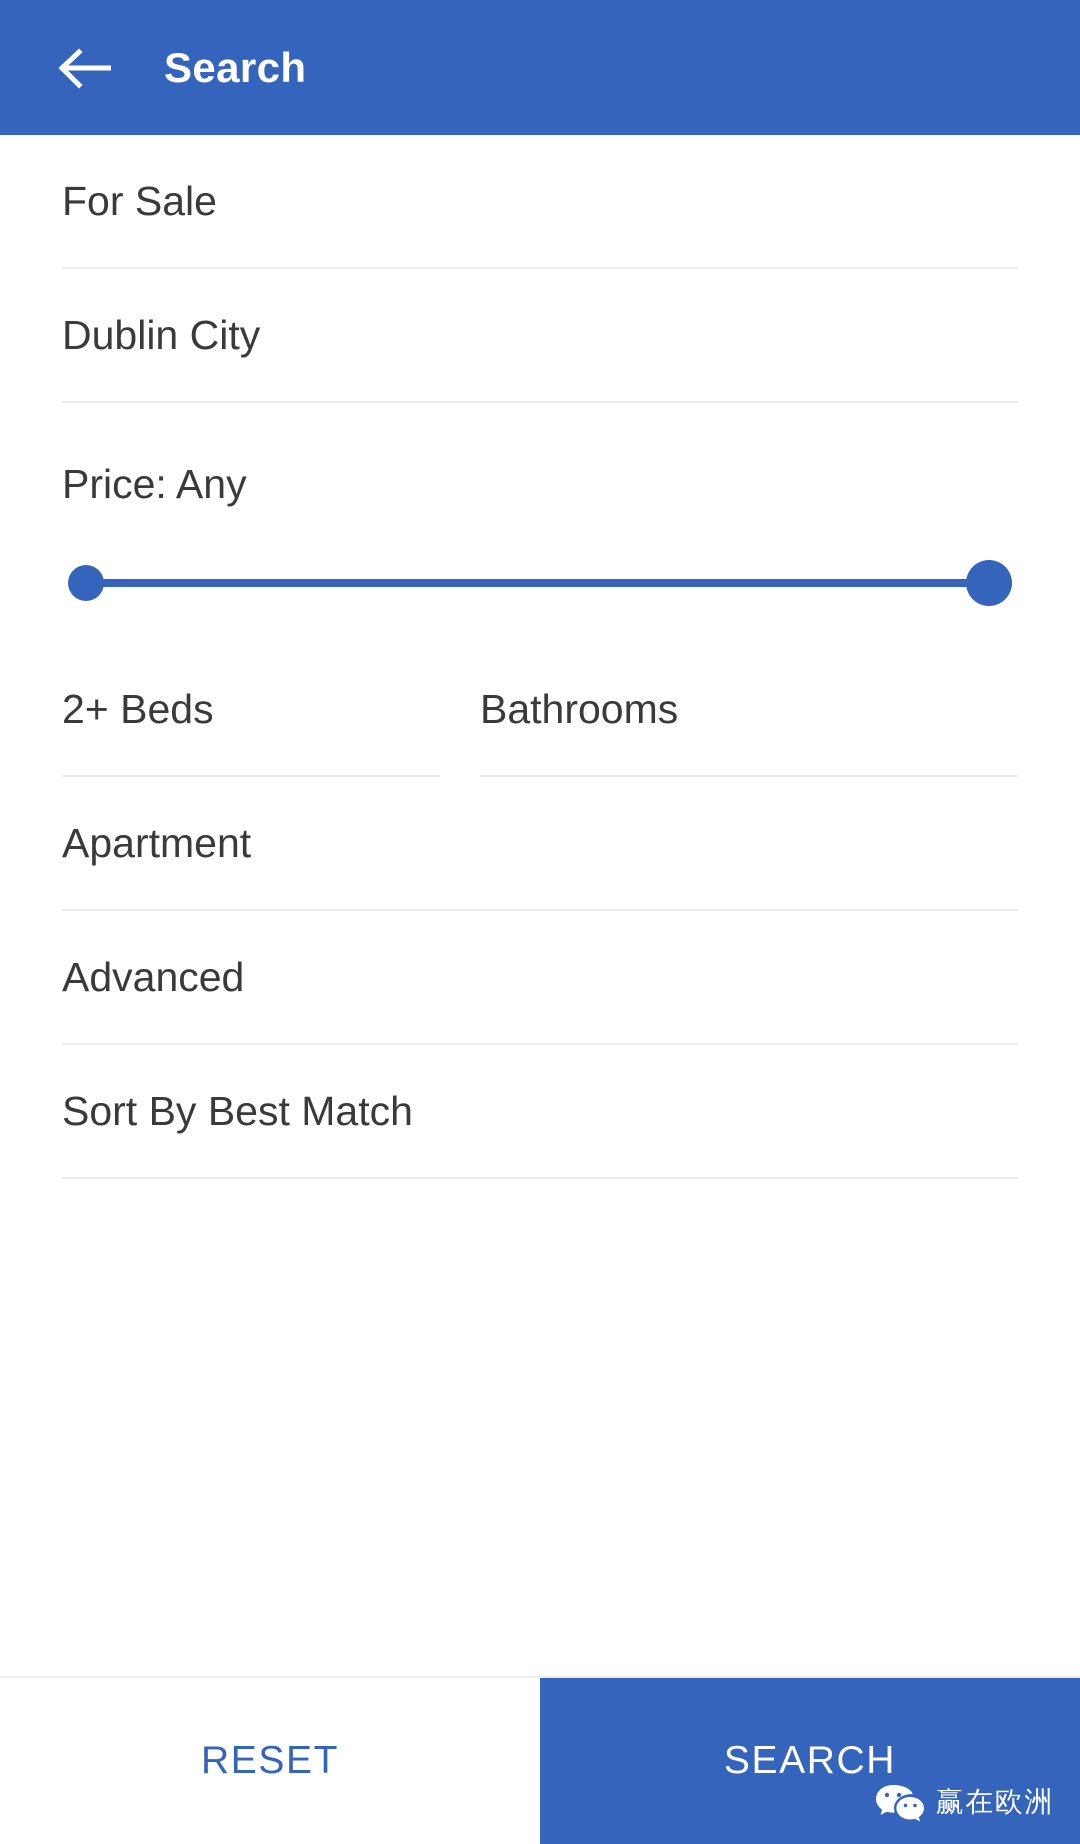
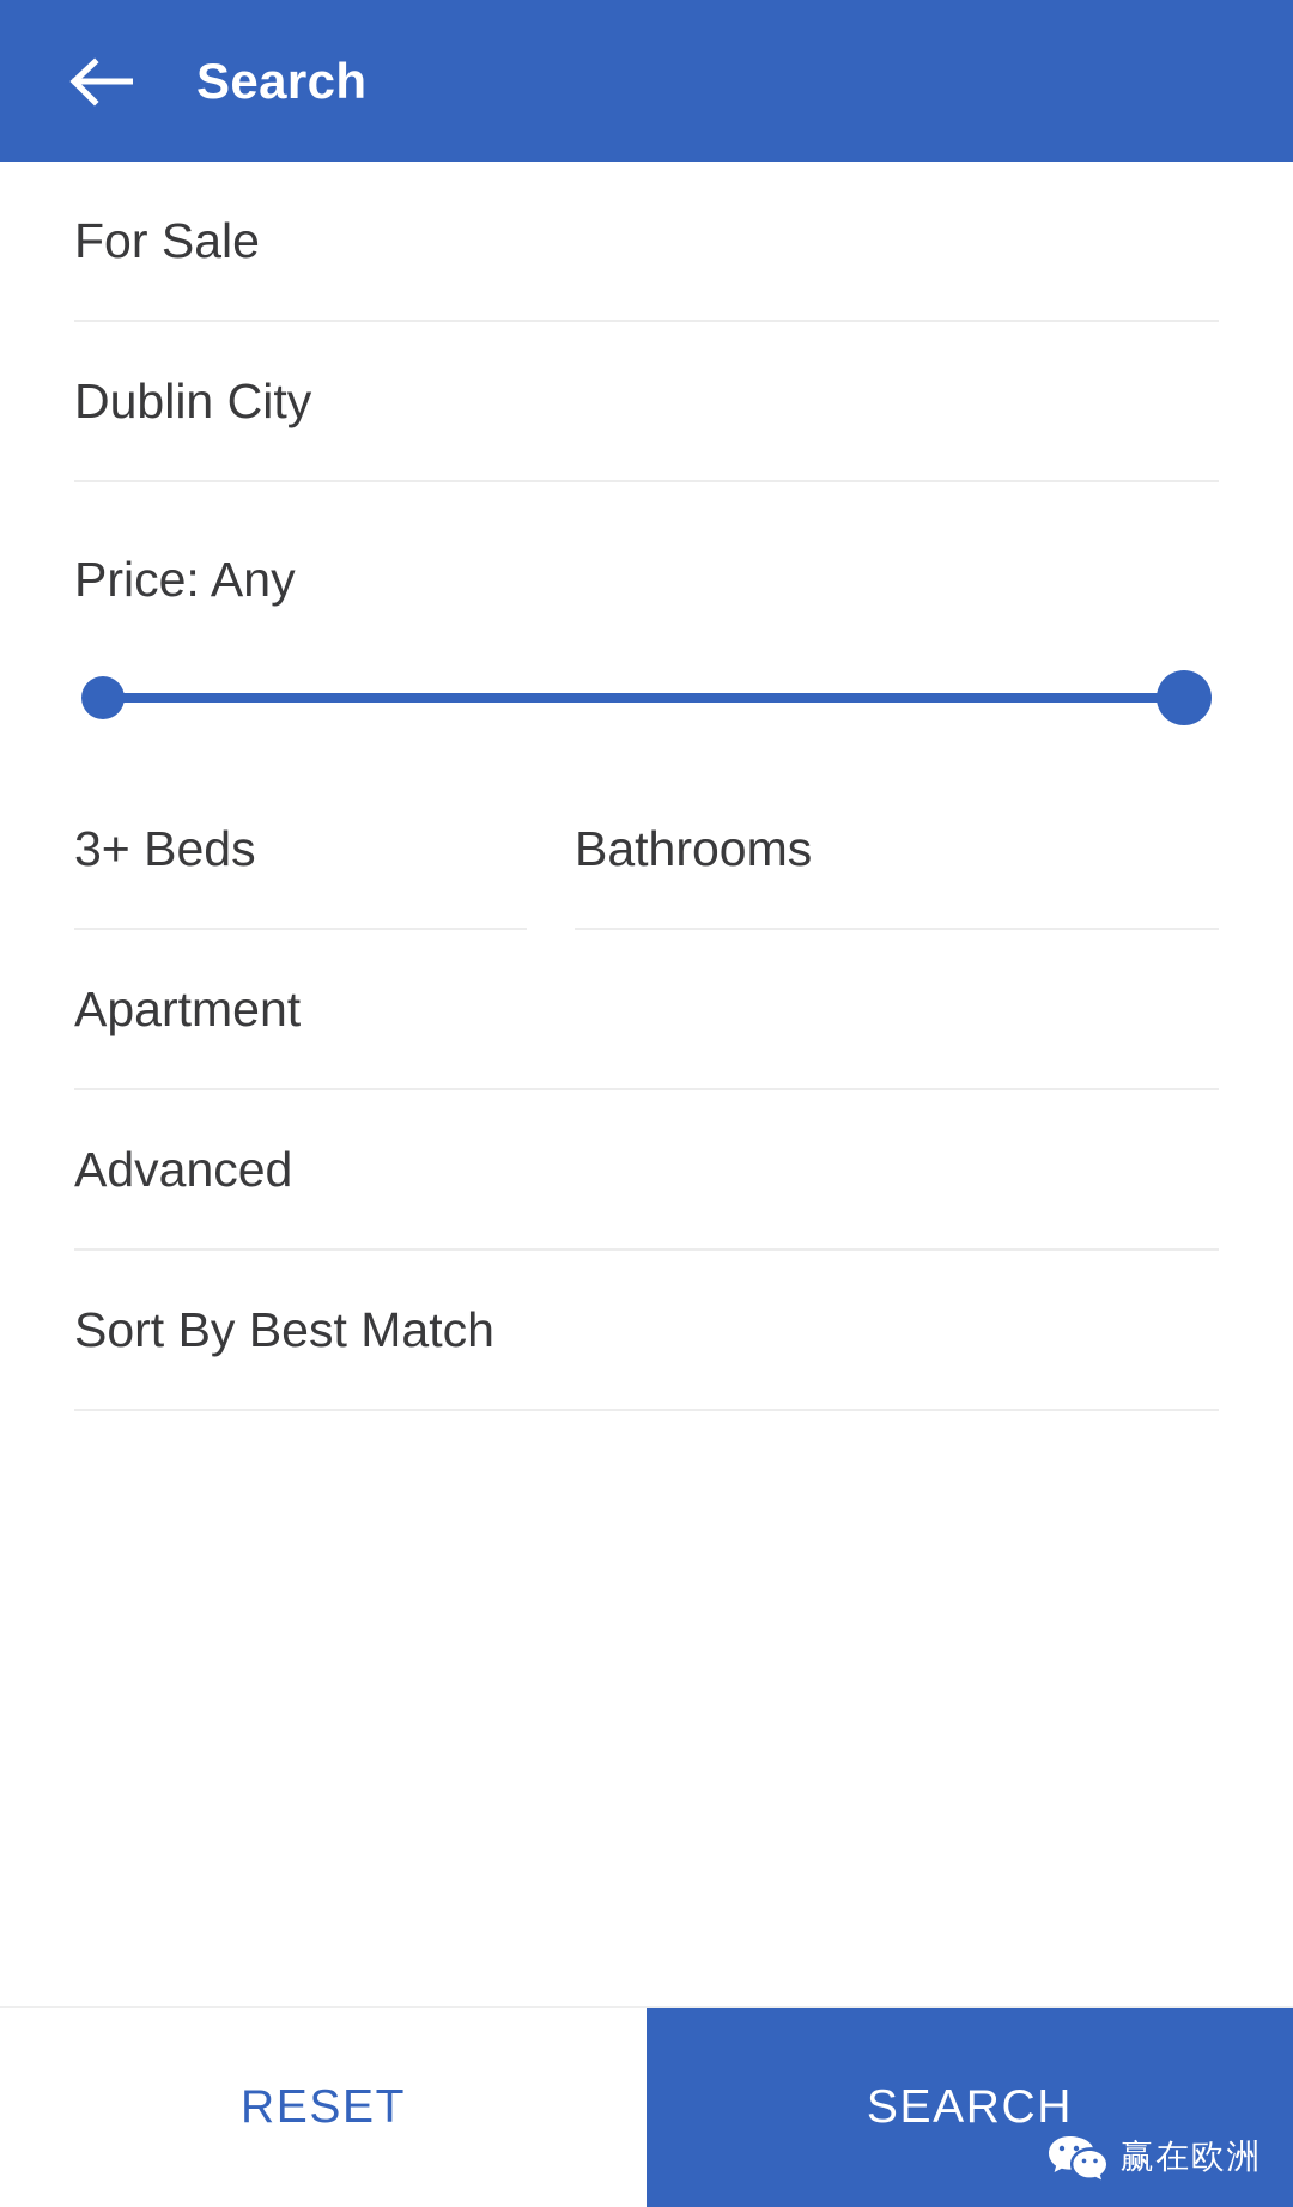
  Search
  For Sale
  Dublin City
  Price: Any
- 2+ Beds
+ 3+ Beds
  Bathrooms
  Apartment
  Advanced
  Sort By Best Match
  RESET
  SEARCH
  赢在欧洲
